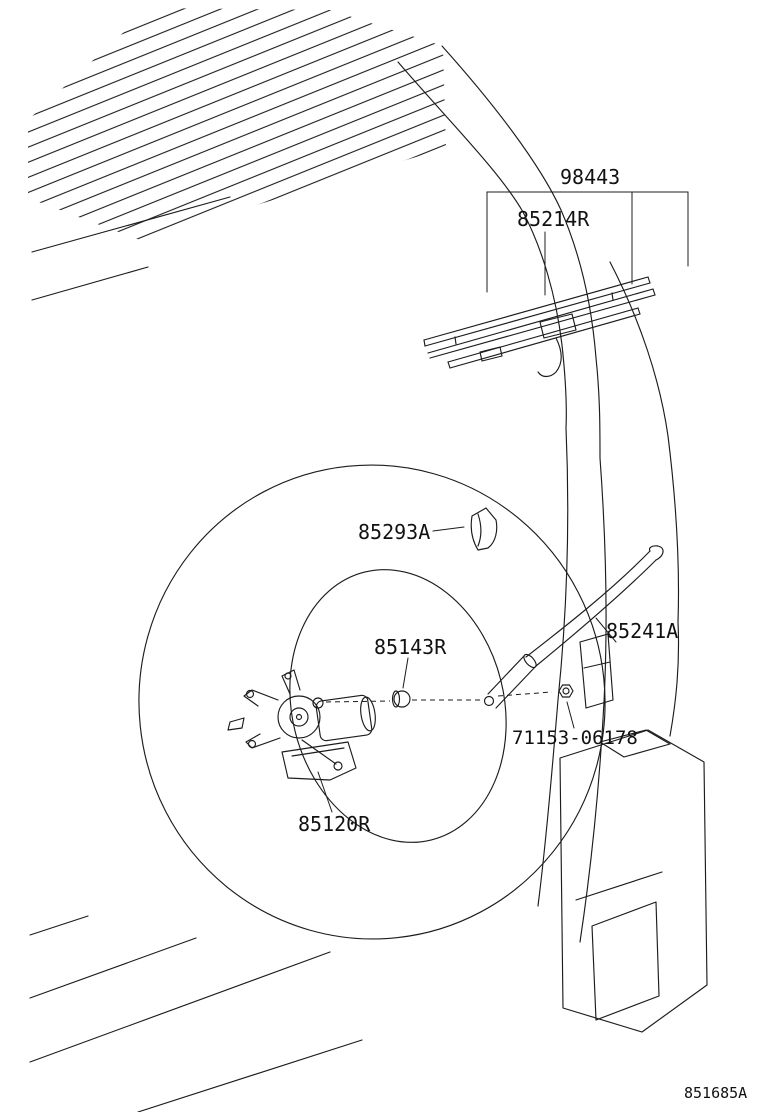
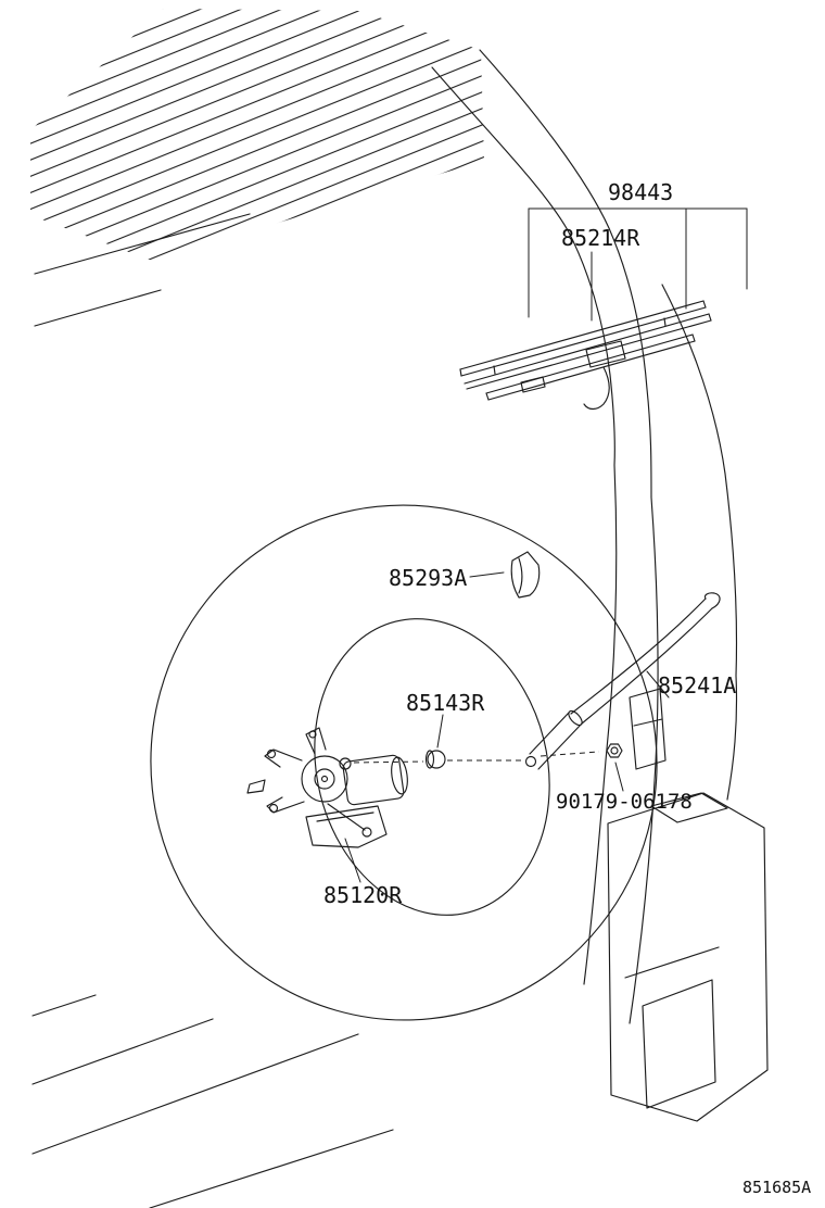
  98443
  85214R
  85293A
  85143R
  85241A
- 71153-06178
+ 90179-06178
  85120R
  851685A
